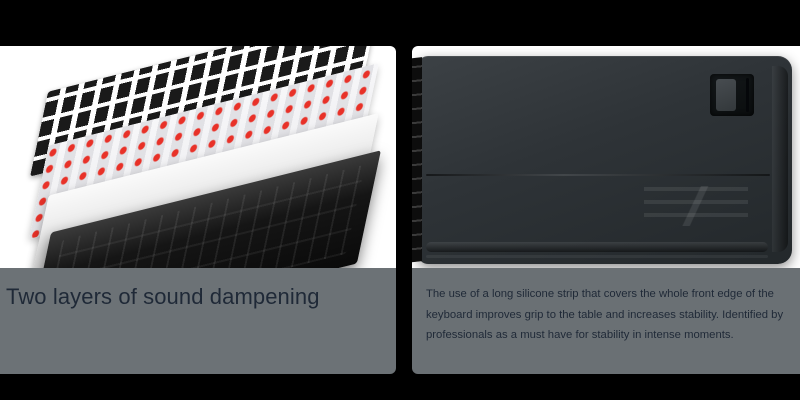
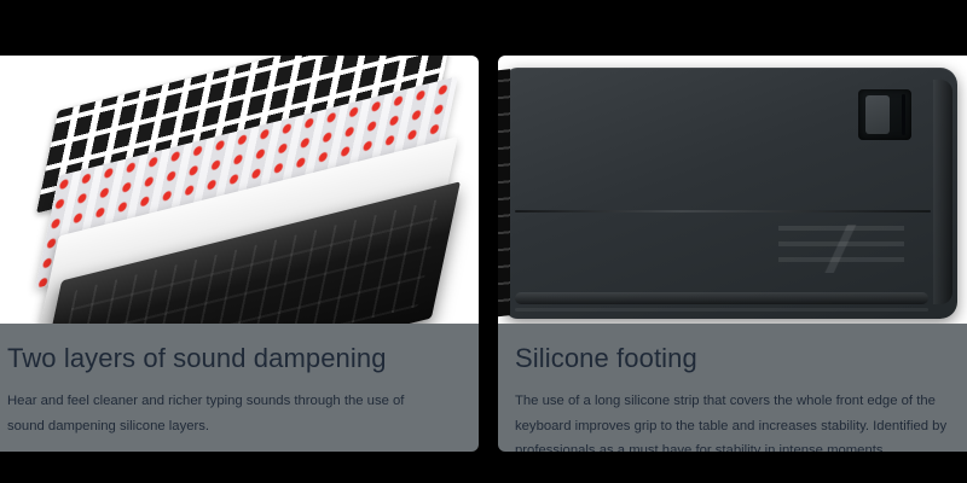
  Two layers of sound dampening
+ Hear and feel cleaner and richer typing sounds through the use of sound dampening silicone layers.
+ Silicone footing
  The use of a long silicone strip that covers the whole front edge of the keyboard improves grip to the table and increases stability. Identified by professionals as a must have for stability in intense moments.
